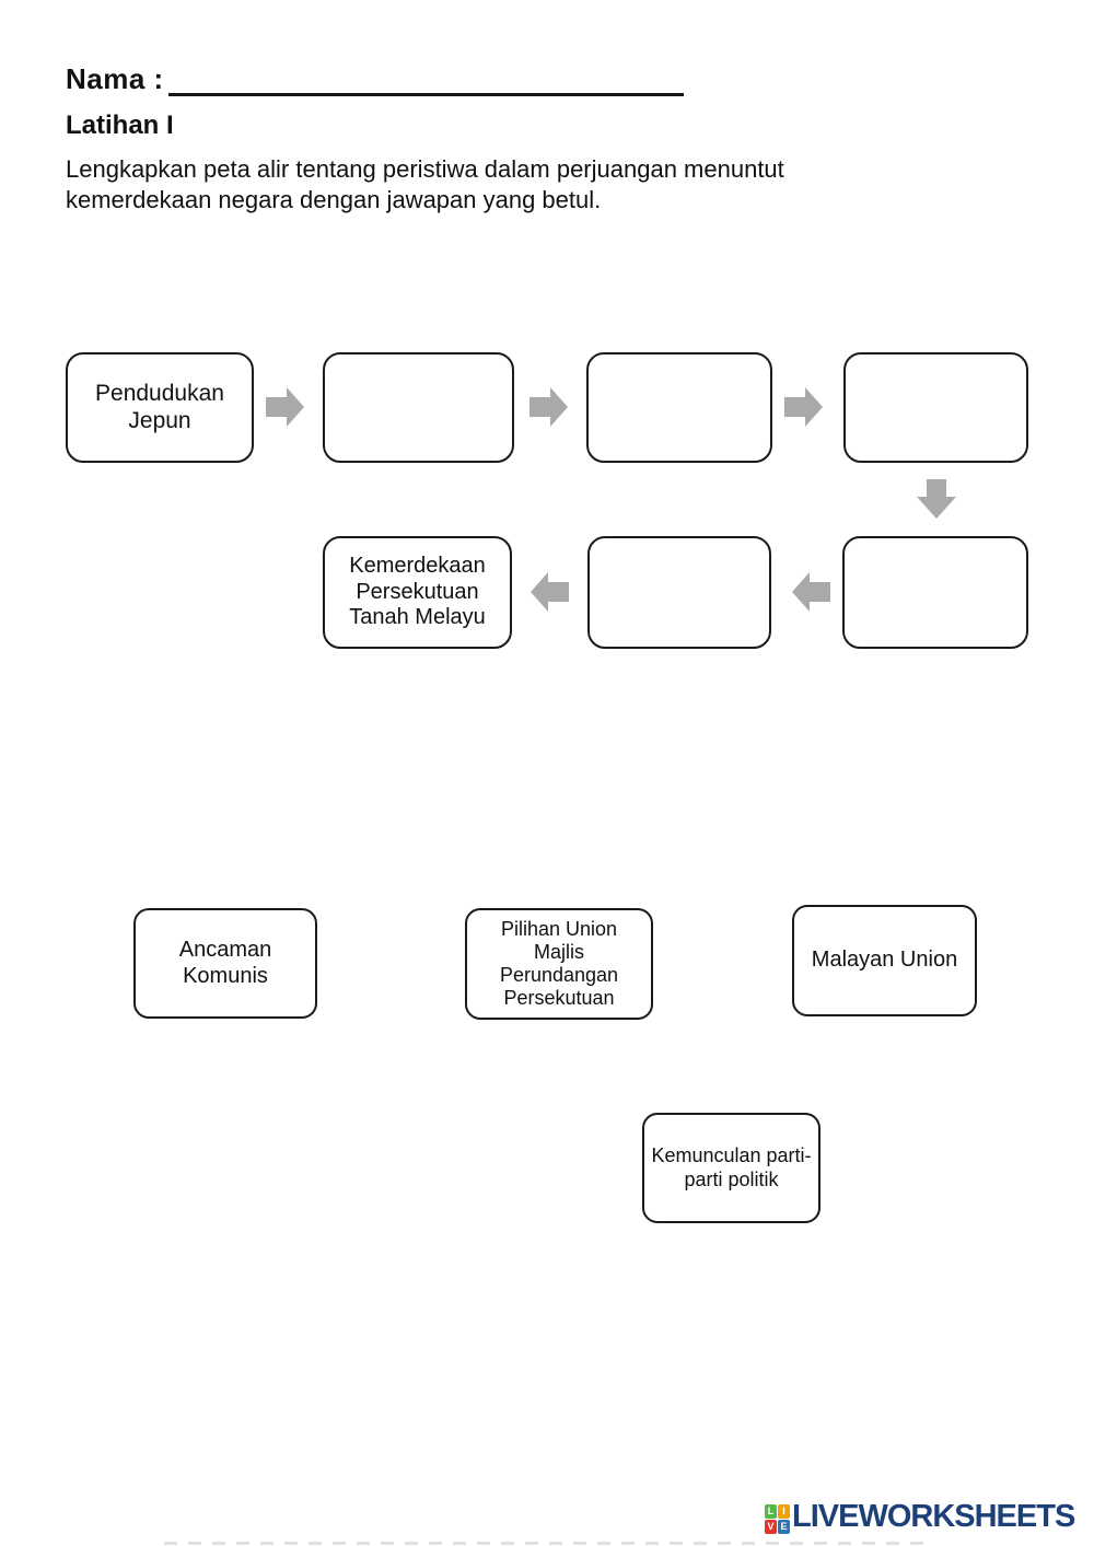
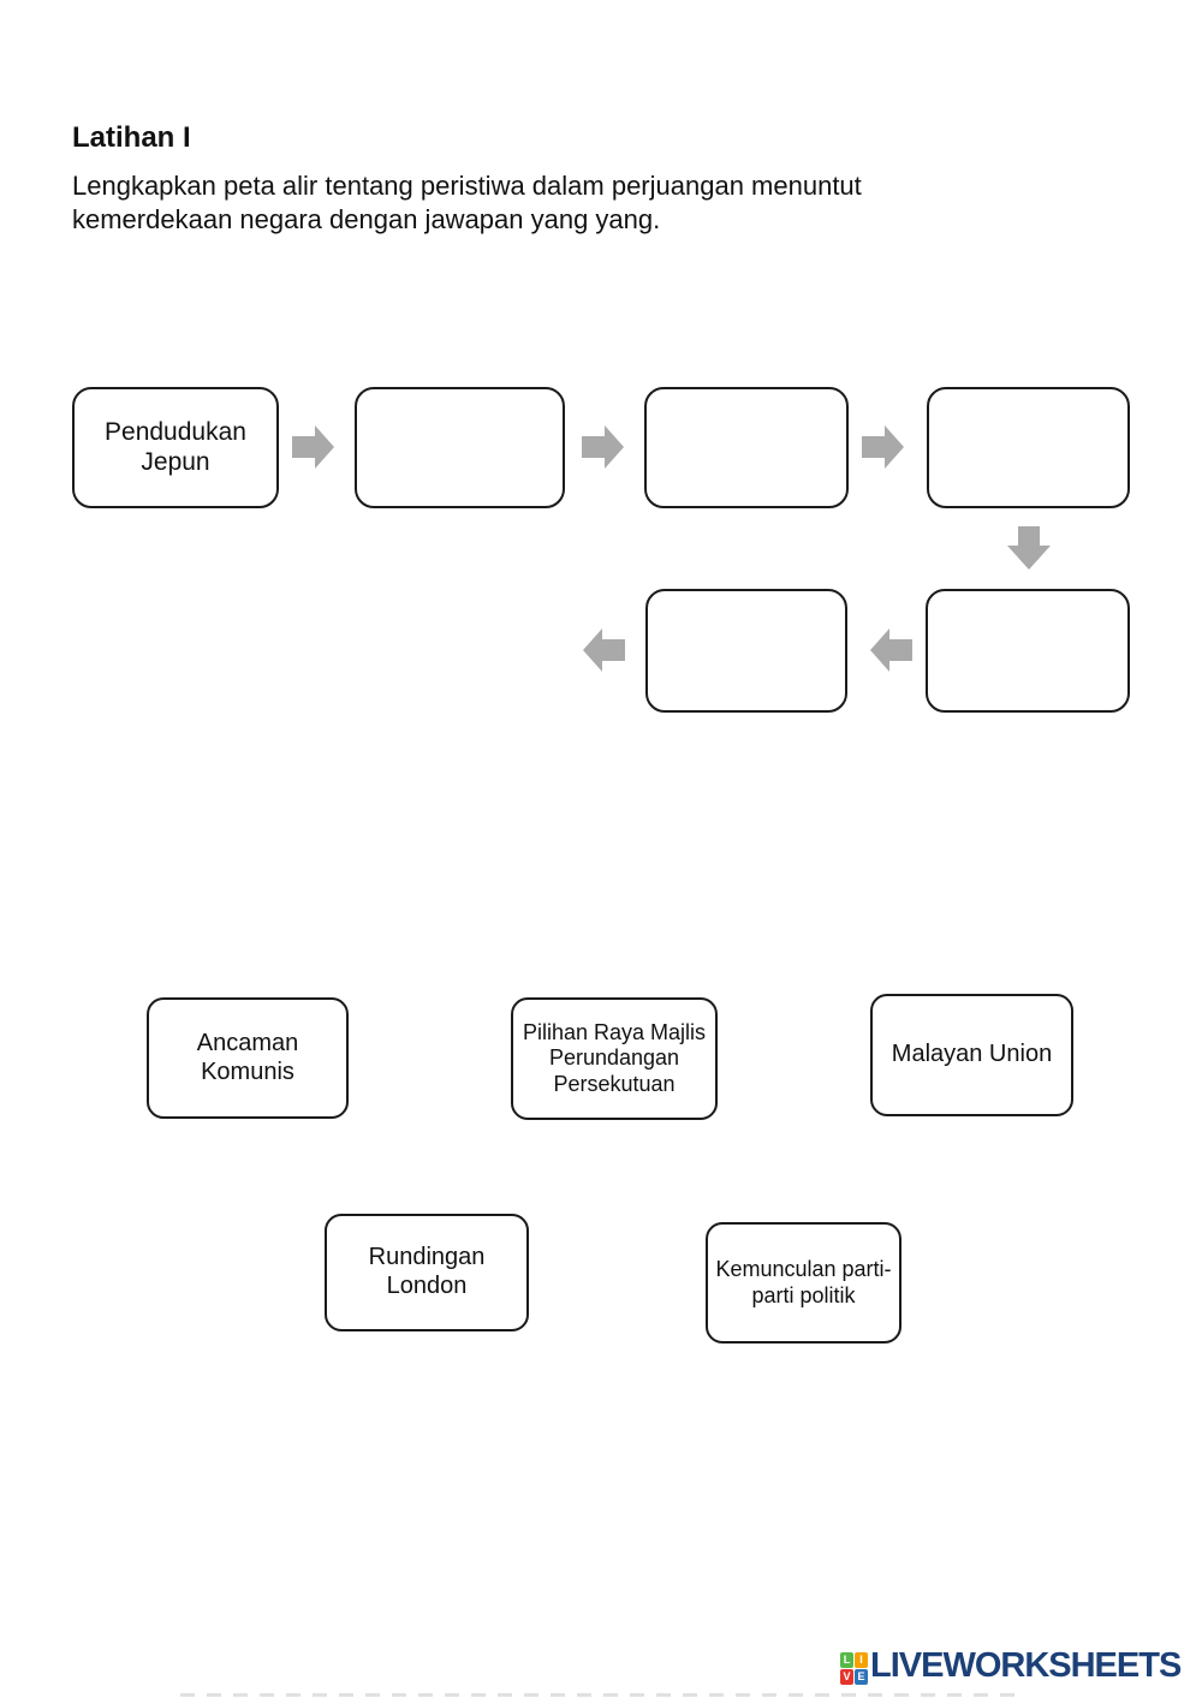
- Nama :
  Latihan I
  Lengkapkan peta alir tentang peristiwa dalam perjuangan menuntut
- kemerdekaan negara dengan jawapan yang betul.
+ kemerdekaan negara dengan jawapan yang yang.
  Pendudukan Jepun
- Kemerdekaan Persekutuan Tanah Melayu
  Ancaman Komunis
- Pilihan Union Majlis Perundangan Persekutuan
+ Pilihan Raya Majlis Perundangan Persekutuan
  Malayan Union
+ Rundingan London
  Kemunculan parti-parti politik
  L
  I
  V
  E
  LIVEWORKSHEETS
